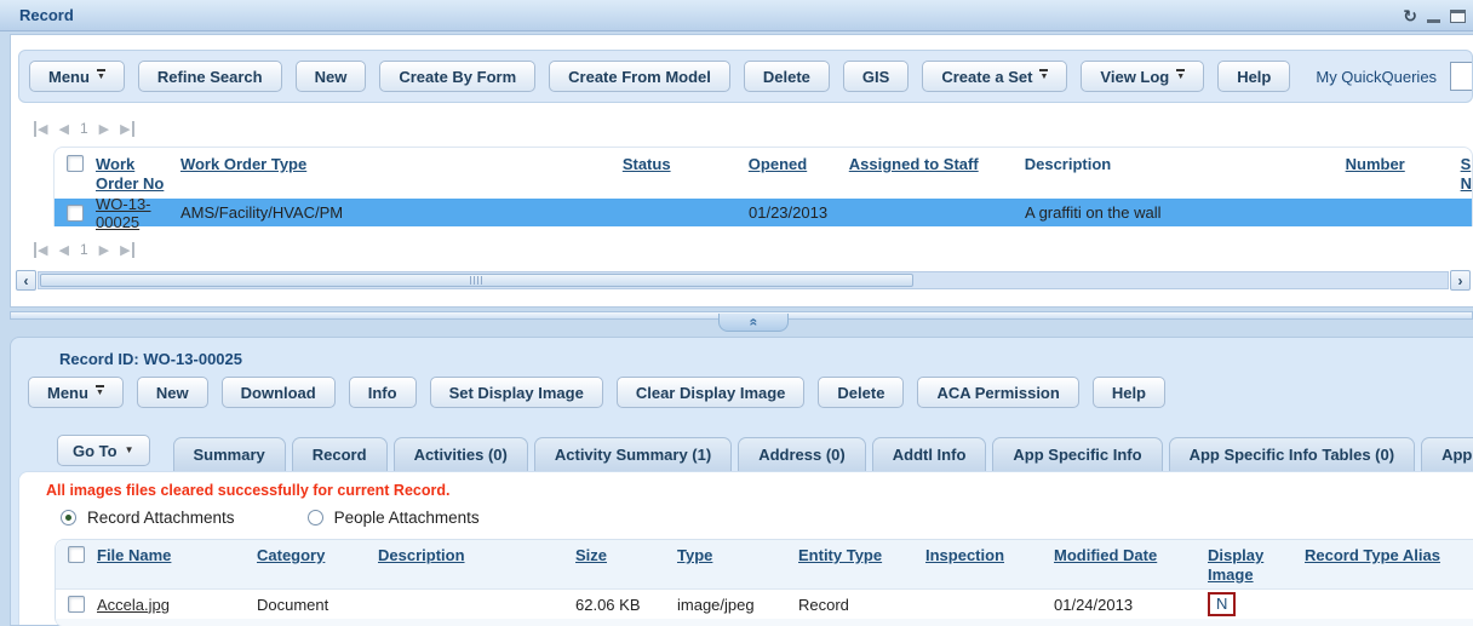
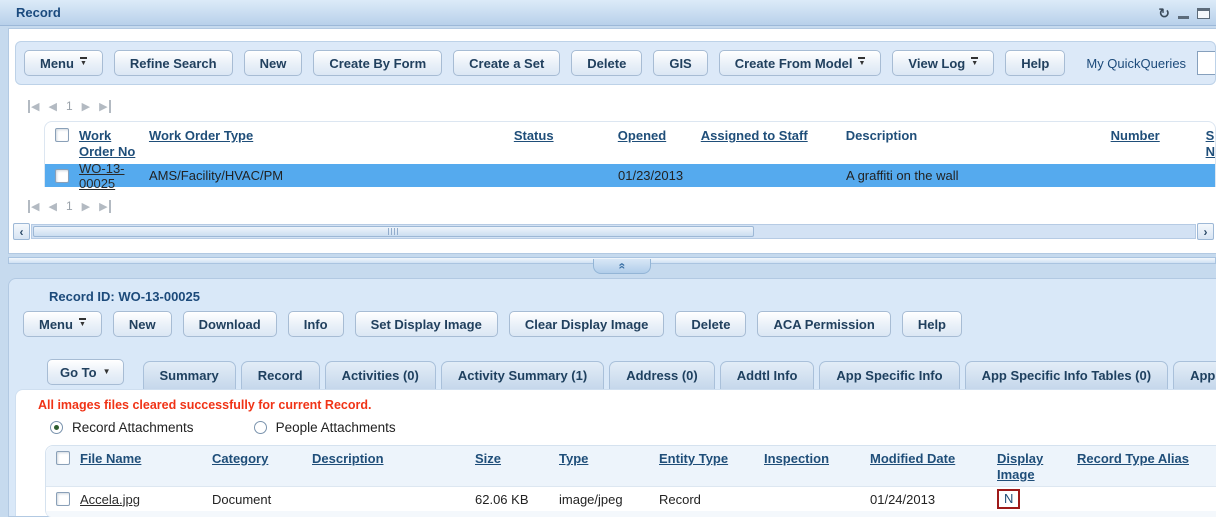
  Record
  ↻
  Menu
  Refine Search
  New
  Create By Form
- Create From Model
+ Create a Set
  Delete
  GIS
- Create a Set
+ Create From Model
  View Log
  Help
  My QuickQueries
  ◀
  ◀
  1
  ▶
  ▶
  Work Order No
  Work Order Type
  Status
  Opened
  Assigned to Staff
  Description
  Number
  S
  N
  WO-13-00025
  AMS/Facility/HVAC/PM
  01/23/2013
  A graffiti on the wall
  ◀
  ◀
  1
  ▶
  ▶
  ‹
  ›
  Record ID: WO-13-00025
  Menu
  New
  Download
  Info
  Set Display Image
  Clear Display Image
  Delete
  ACA Permission
  Help
  Go To
  ▼
  Summary
  Record
  Activities (0)
  Activity Summary (1)
  Address (0)
  Addtl Info
  App Specific Info
  App Specific Info Tables (0)
  All images files cleared successfully for current Record.
  Record Attachments
  People Attachments
  File Name
  Category
  Description
  Size
  Type
  Entity Type
  Inspection
  Modified Date
  Display Image
  Record Type Alias
  Accela.jpg
  Document
  62.06 KB
  image/jpeg
  Record
  01/24/2013
  N
